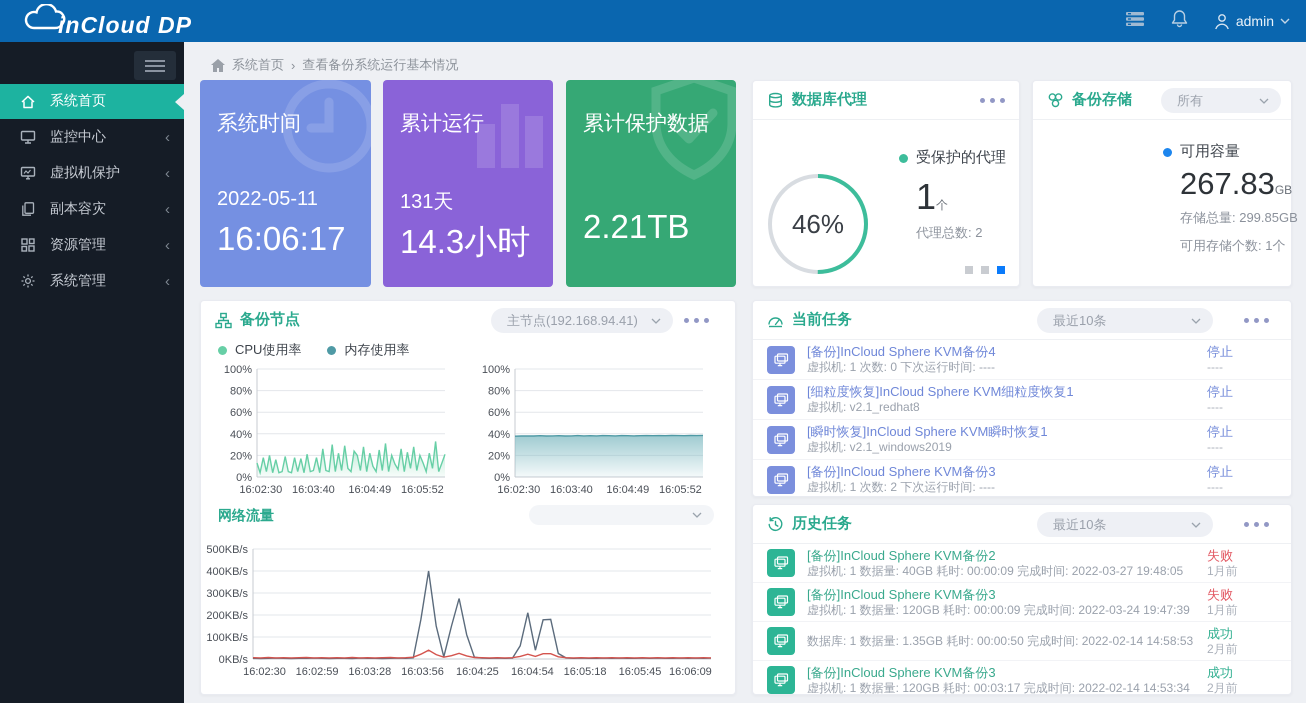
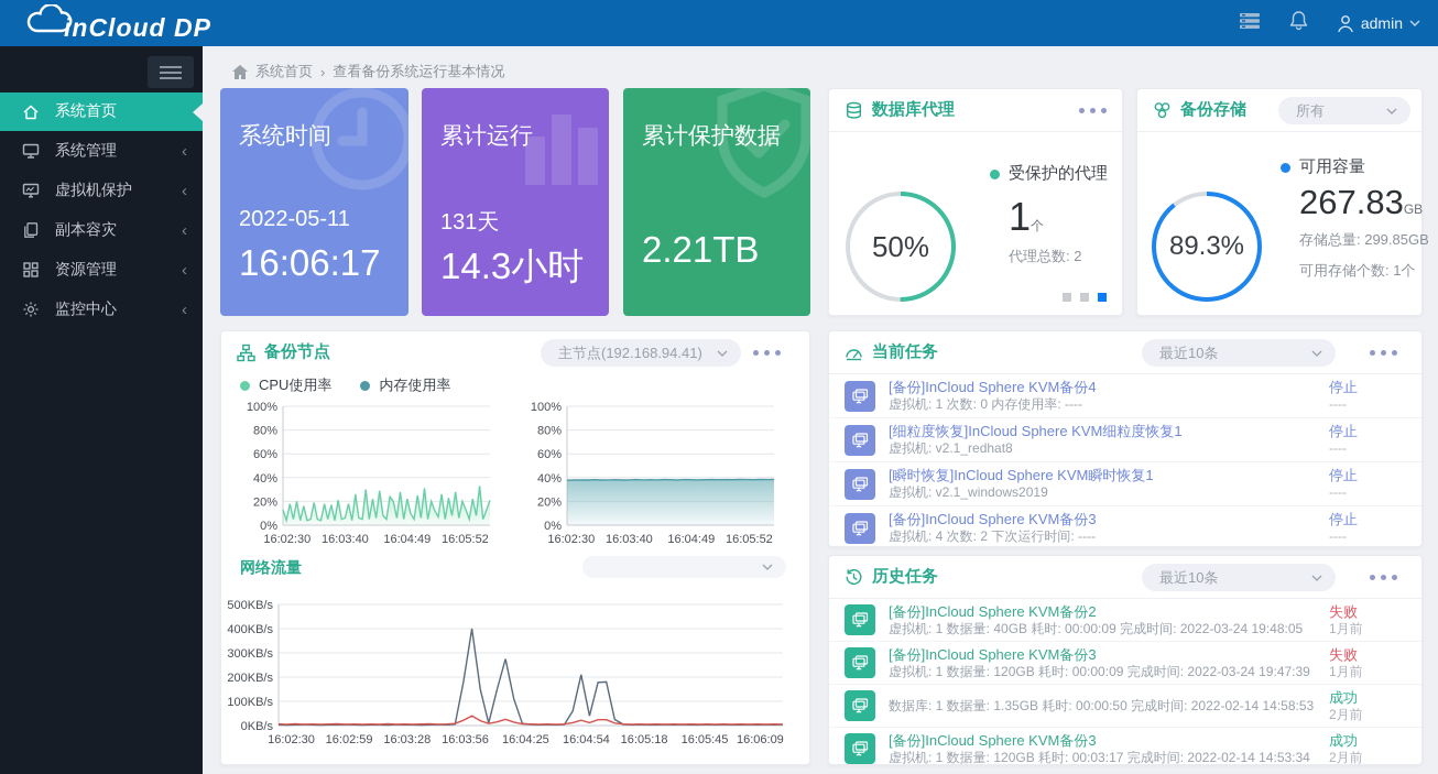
  inCloud DP
  admin
  系统首页
- 监控中心
+ 系统管理
  ‹
  虚拟机保护
  ‹
  副本容灾
  ‹
  资源管理
  ‹
- 系统管理
+ 监控中心
  ‹
  系统首页
  ›
  查看备份系统运行基本情况
  系统时间
  2022-05-11
  16:06:17
  累计运行
  131天
  14.3小时
  累计保护数据
  2.21TB
  数据库代理
- 46%
+ 50%
  受保护的代理
  1个
  代理总数: 2
  备份存储
  所有
+ 89.3%
  可用容量
  267.83GB
  存储总量: 299.85GB
  可用存储个数: 1个
  备份节点
  主节点(192.168.94.41)
  CPU使用率
  内存使用率
  0%
  20%
  40%
  60%
  80%
  100%
  16:02:30
  16:03:40
  16:04:49
  16:05:52
  0%
  20%
  40%
  60%
  80%
  100%
  16:02:30
  16:03:40
  16:04:49
  16:05:52
  网络流量
  0KB/s
  100KB/s
  200KB/s
  300KB/s
  400KB/s
  500KB/s
  16:02:30
  16:02:59
  16:03:28
  16:03:56
  16:04:25
  16:04:54
  16:05:18
  16:05:45
  16:06:09
  当前任务
  最近10条
  [备份]InCloud Sphere KVM备份4
- 虚拟机: 1 次数: 0 下次运行时间: ----
+ 虚拟机: 1 次数: 0 内存使用率: ----
  停止
  ----
  [细粒度恢复]InCloud Sphere KVM细粒度恢复1
  虚拟机: v2.1_redhat8
  停止
  ----
  [瞬时恢复]InCloud Sphere KVM瞬时恢复1
  虚拟机: v2.1_windows2019
  停止
  ----
  [备份]InCloud Sphere KVM备份3
- 虚拟机: 1 次数: 2 下次运行时间: ----
+ 虚拟机: 4 次数: 2 下次运行时间: ----
  停止
  ----
  历史任务
  最近10条
  [备份]InCloud Sphere KVM备份2
- 虚拟机: 1 数据量: 40GB 耗时: 00:00:09 完成时间: 2022-03-27 19:48:05
+ 虚拟机: 1 数据量: 40GB 耗时: 00:00:09 完成时间: 2022-03-24 19:48:05
  失败
  1月前
  [备份]InCloud Sphere KVM备份3
  虚拟机: 1 数据量: 120GB 耗时: 00:00:09 完成时间: 2022-03-24 19:47:39
  失败
  1月前
  数据库: 1 数据量: 1.35GB 耗时: 00:00:50 完成时间: 2022-02-14 14:58:53
  成功
  2月前
  [备份]InCloud Sphere KVM备份3
  虚拟机: 1 数据量: 120GB 耗时: 00:03:17 完成时间: 2022-02-14 14:53:34
  成功
  2月前
